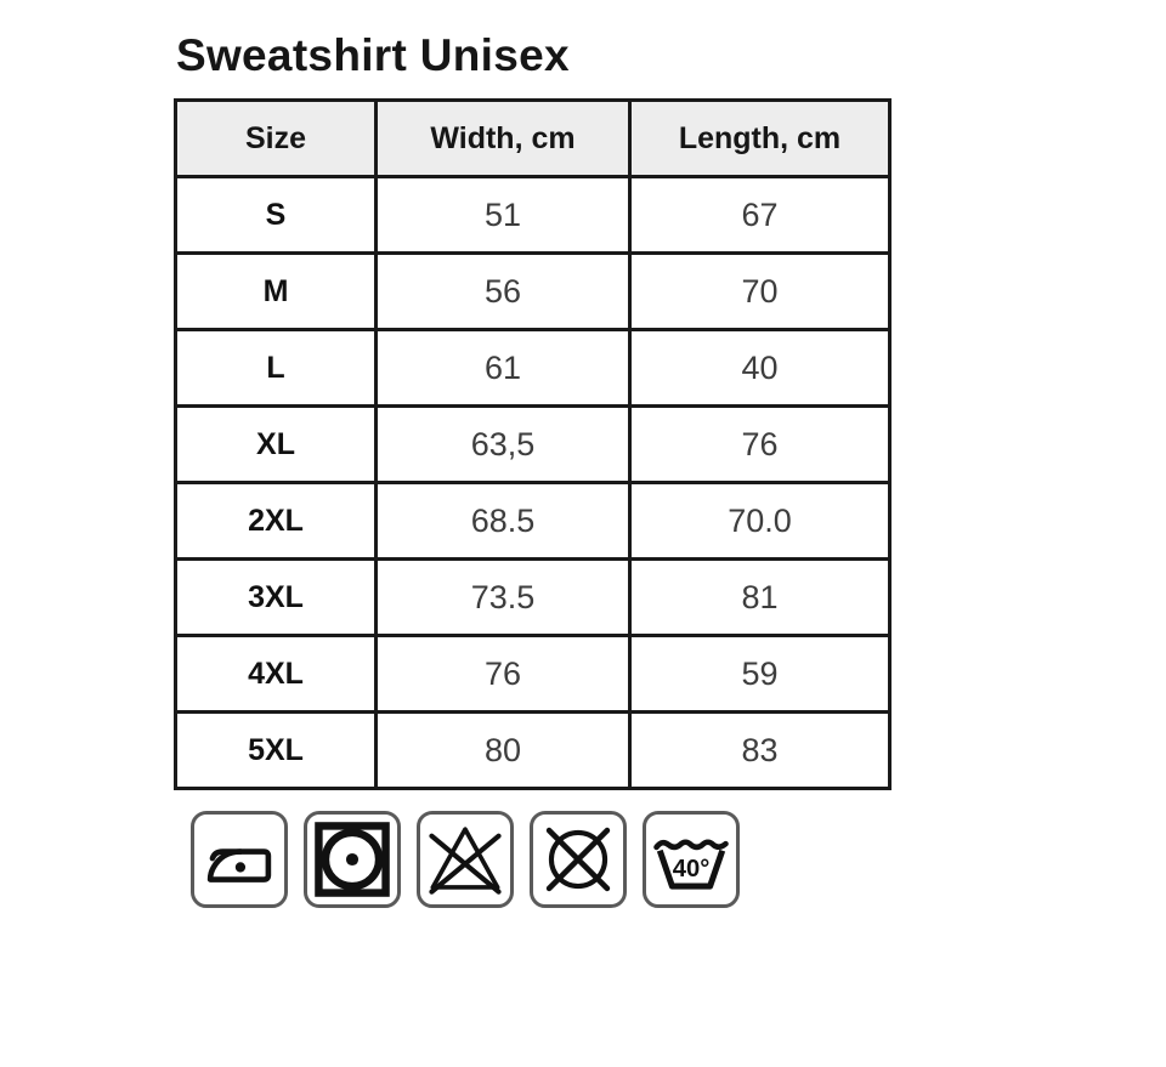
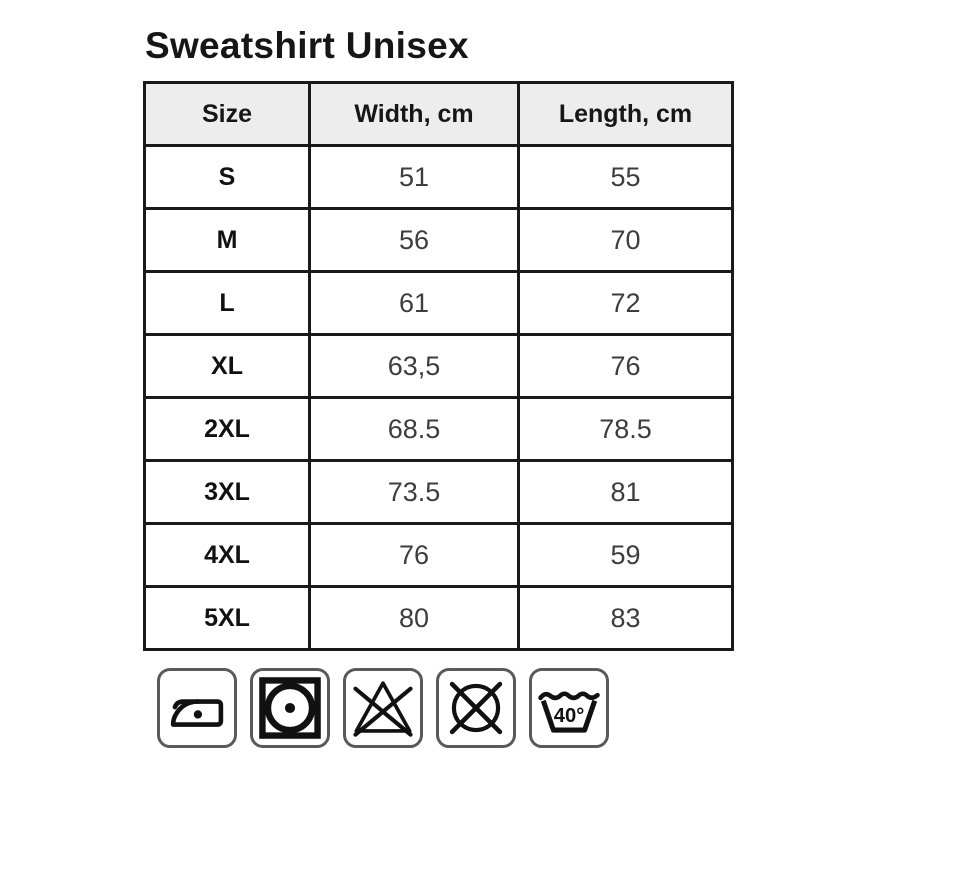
  Sweatshirt Unisex
  Size	Width, cm	Length, cm
- S	51	67
+ S	51	55
  M	56	70
- L	61	40
+ L	61	72
  XL	63,5	76
- 2XL	68.5	70.0
+ 2XL	68.5	78.5
  3XL	73.5	81
  4XL	76	59
  5XL	80	83
  40°
